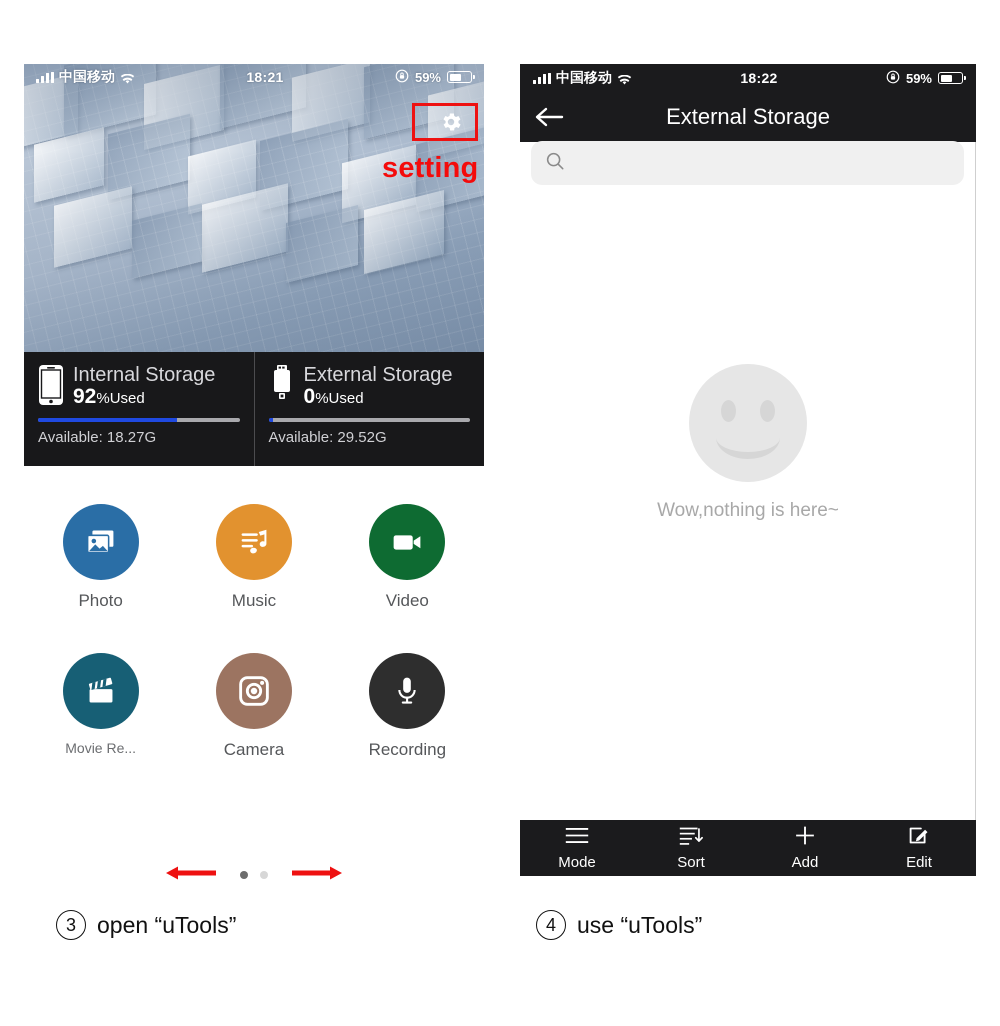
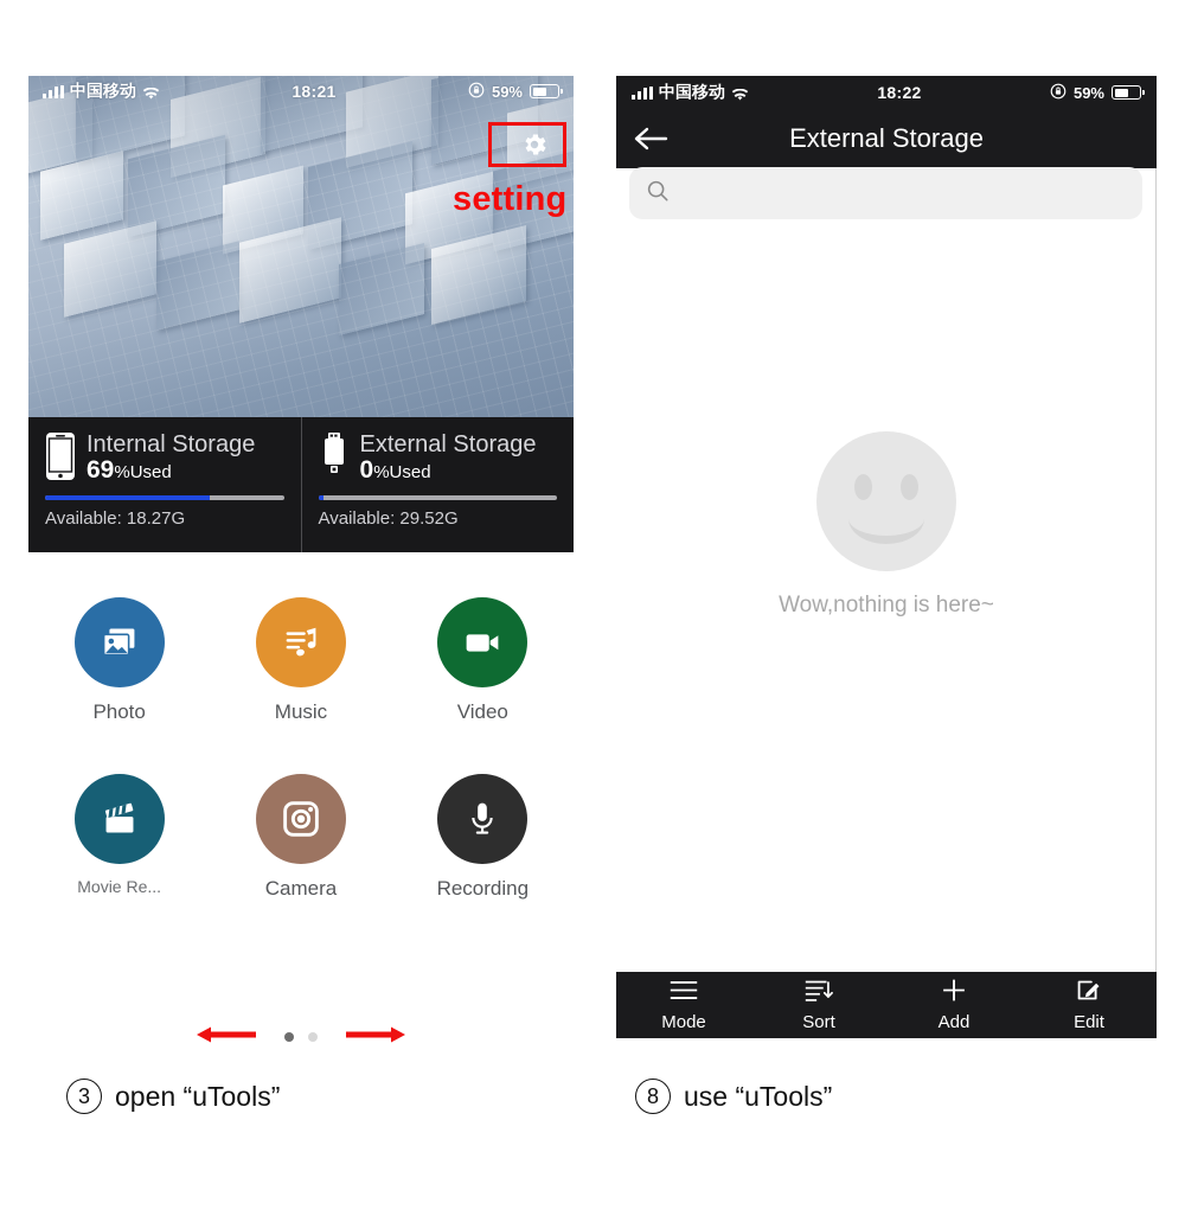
  中国移动
  18:21
  59%
  setting
  Internal Storage
- 92%Used
+ 69%Used
  Available: 18.27G
  External Storage
  0%Used
  Available: 29.52G
  Photo
  Music
  Video
  Movie Re...
  Camera
  Recording
  中国移动
  18:22
  59%
  External Storage
  Wow,nothing is here~
  Mode
  Sort
  Add
  Edit
  3
  open “uTools”
- 4
+ 8
  use “uTools”
